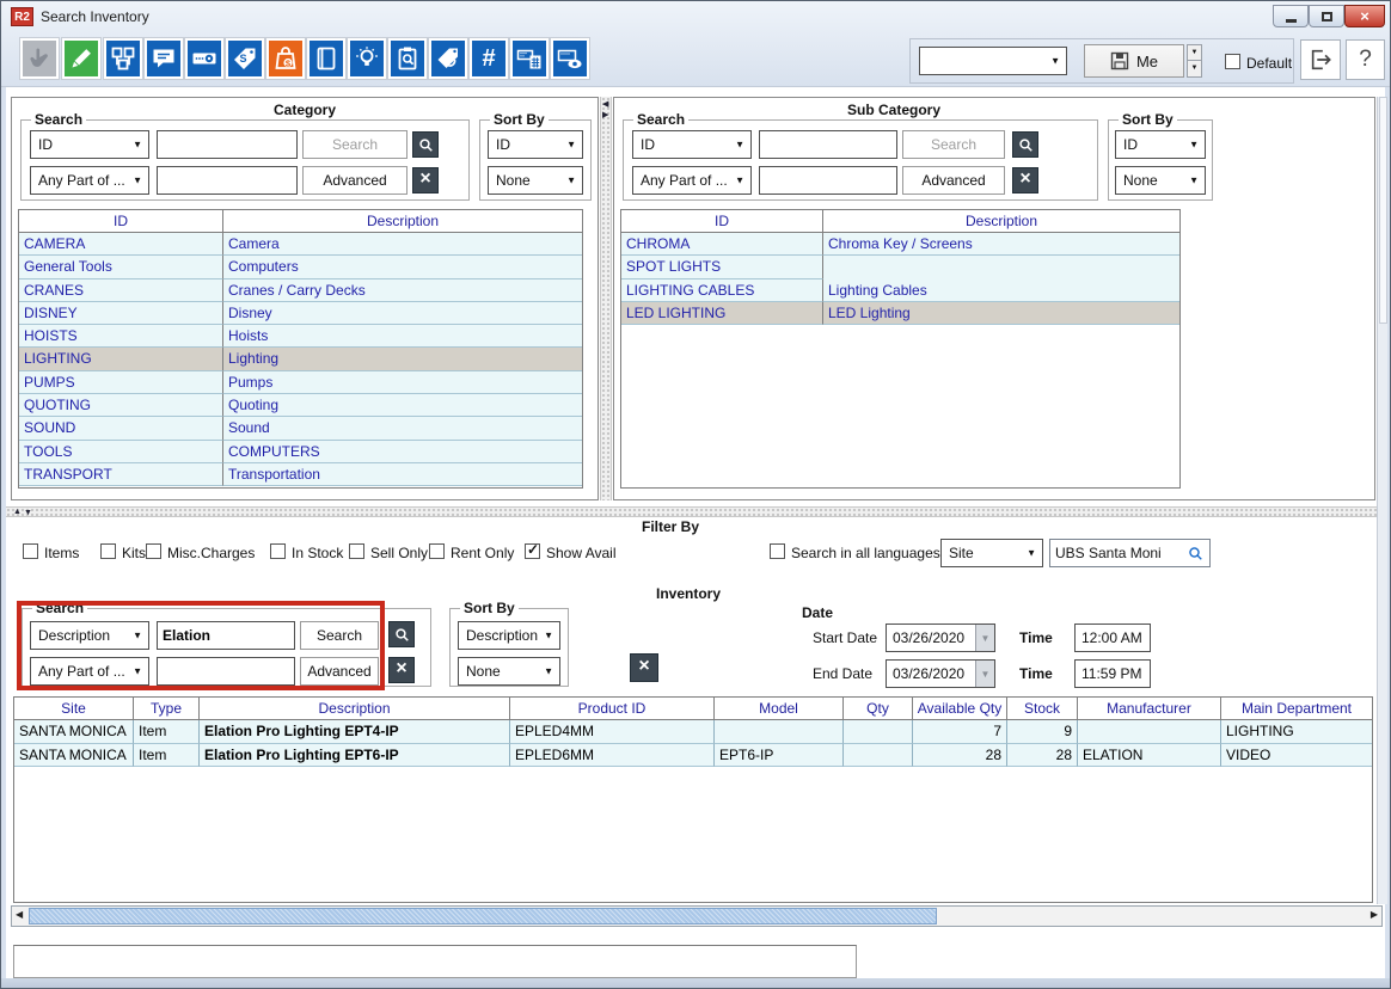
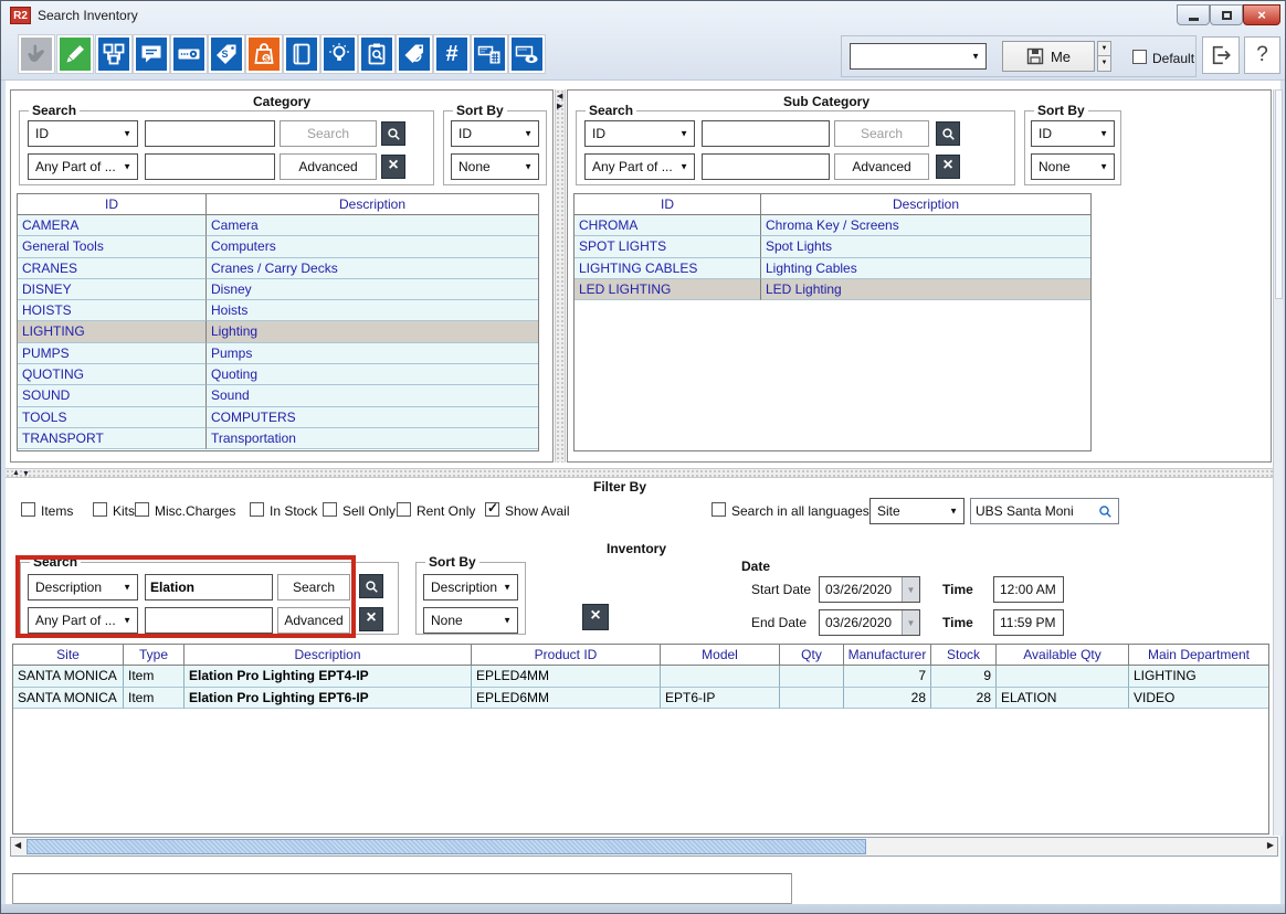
  R2
  Search Inventory
  ×
  S
  $
  #
  Me
  Default
  ?
  Category
  Search
  ID
  Search
  Any Part of ...
  Advanced
  ×
  Sort By
  ID
  None
  ID
  Description
  CAMERA
  Camera
  General Tools
  Computers
  CRANES
  Cranes / Carry Decks
  DISNEY
  Disney
  HOISTS
  Hoists
  LIGHTING
  Lighting
  PUMPS
  Pumps
  QUOTING
  Quoting
  SOUND
  Sound
  TOOLS
  COMPUTERS
  TRANSPORT
  Transportation
  Sub Category
  Search
  ID
  Search
  Any Part of ...
  Advanced
  ×
  Sort By
  ID
  None
  ID
  Description
  CHROMA
  Chroma Key / Screens
  SPOT LIGHTS
+ Spot Lights
  LIGHTING CABLES
  Lighting Cables
  LED LIGHTING
  LED Lighting
  Filter By
  Items
  Kits
  Misc.Charges
  In Stock
  Sell Only
  Rent Only
  Show Avail
  Search in all languages
  Site
  UBS Santa Moni
  Inventory
  Search
  Description
  Elation
  Search
  Any Part of ...
  Advanced
  ×
  Sort By
  Description
  None
  ×
  Date
  Start Date
  03/26/2020
  ▼
  Time
  12:00 AM
  End Date
  03/26/2020
  ▼
  Time
  11:59 PM
  Site
  Type
  Description
  Product ID
  Model
  Qty
- Available Qty
+ Manufacturer
  Stock
- Manufacturer
+ Available Qty
  Main Department
  SANTA MONICA
  Item
  Elation Pro Lighting EPT4-IP
  EPLED4MM
  7
  9
  LIGHTING
  SANTA MONICA
  Item
  Elation Pro Lighting EPT6-IP
  EPLED6MM
  EPT6-IP
  28
  28
  ELATION
  VIDEO
  ◀
  ▶
